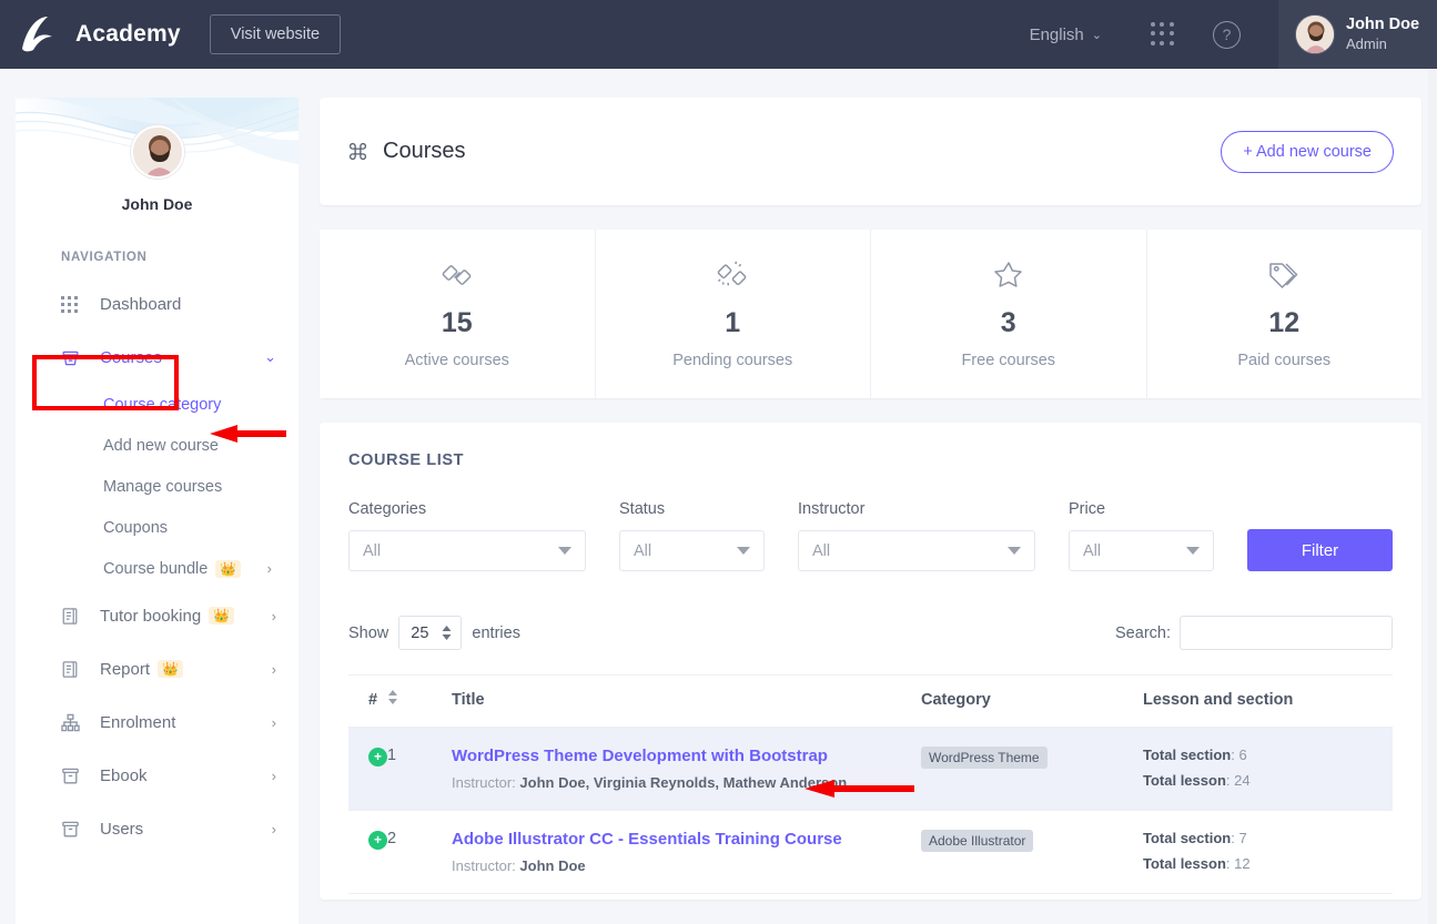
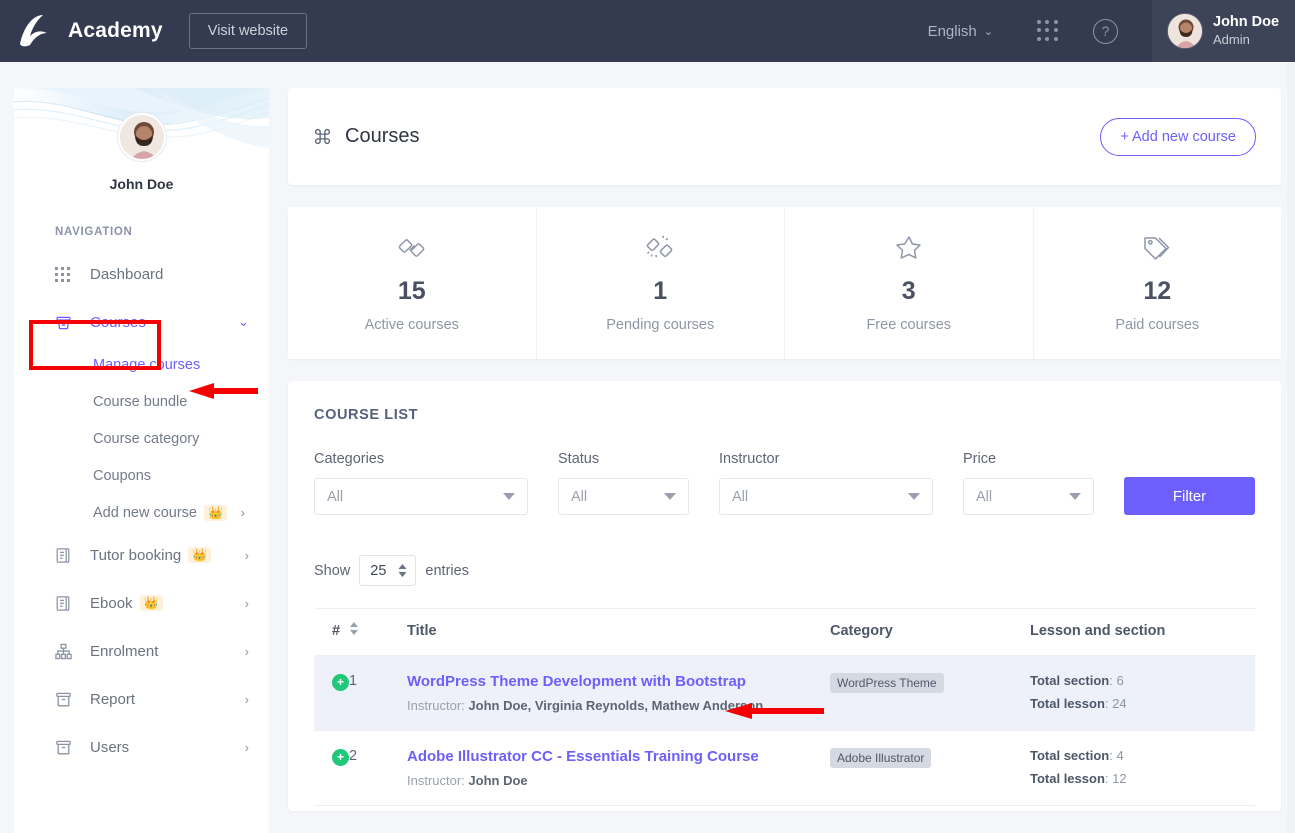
  Academy
  Visit website
  English
  ⌄
  ?
  John Doe
  Admin
  John Doe
  NAVIGATION
  Dashboard
  Courses
  ⌄
- Course category
+ Manage courses
- Add new course
+ Course bundle
- Manage courses
+ Course category
  Coupons
- Course bundle
+ Add new course
  👑
  ›
  Tutor booking
  👑
  ›
- Report
+ Ebook
  👑
  ›
  Enrolment
  ›
- Ebook
+ Report
  ›
  Users
  ›
  Courses
  + Add new course
  15
  Active courses
  1
  Pending courses
  3
  Free courses
  12
  Paid courses
  COURSE LIST
  Categories
  All
  Status
  All
  Instructor
  All
  Price
  All
  Filter
  Show
  25
  entries
- Search:
  #		Title	Category	Lesson and section
  +	1	WordPress Theme Development with Bootstrap Instructor: John Doe, Virginia Reynolds, Mathew Andern	WordPress Theme	Total section: 6 Total lesson: 24
- +	2	Adobe Illustrator CC - Essentials Training Course Instructor: John Doe	Adobe Illustrator	Total section: 7 Total lesson: 12
+ +	2	Adobe Illustrator CC - Essentials Training Course Instructor: John Doe	Adobe Illustrator	Total section: 4 Total lesson: 12
